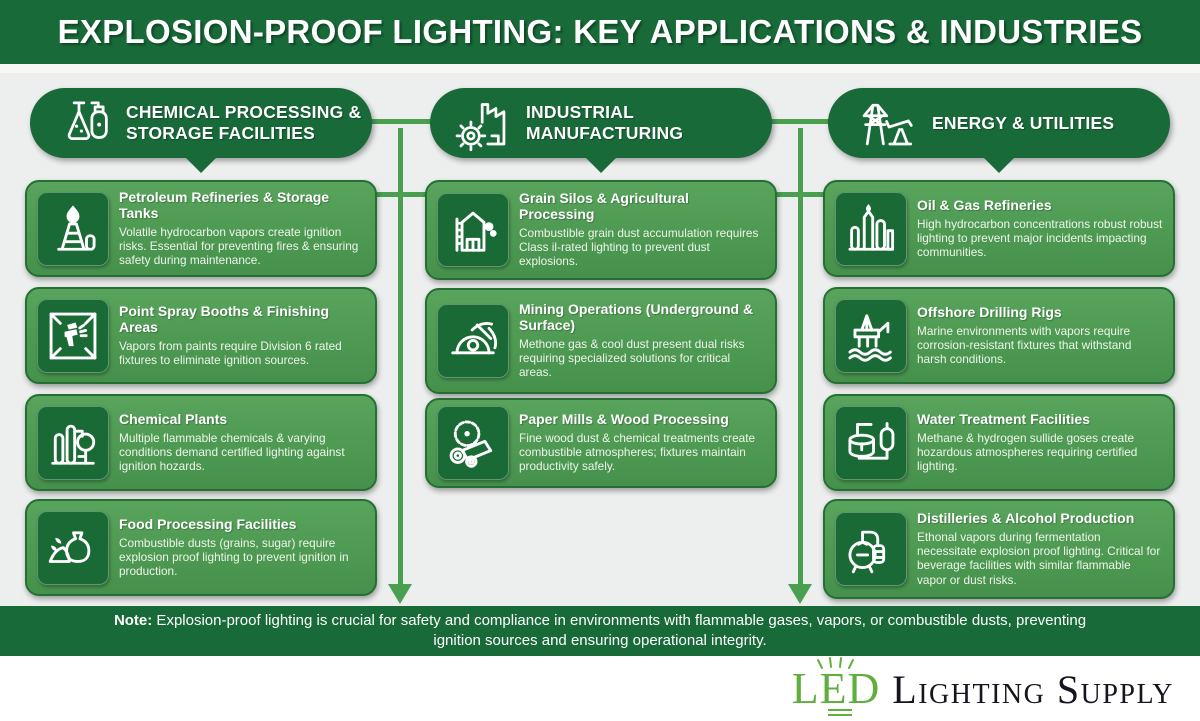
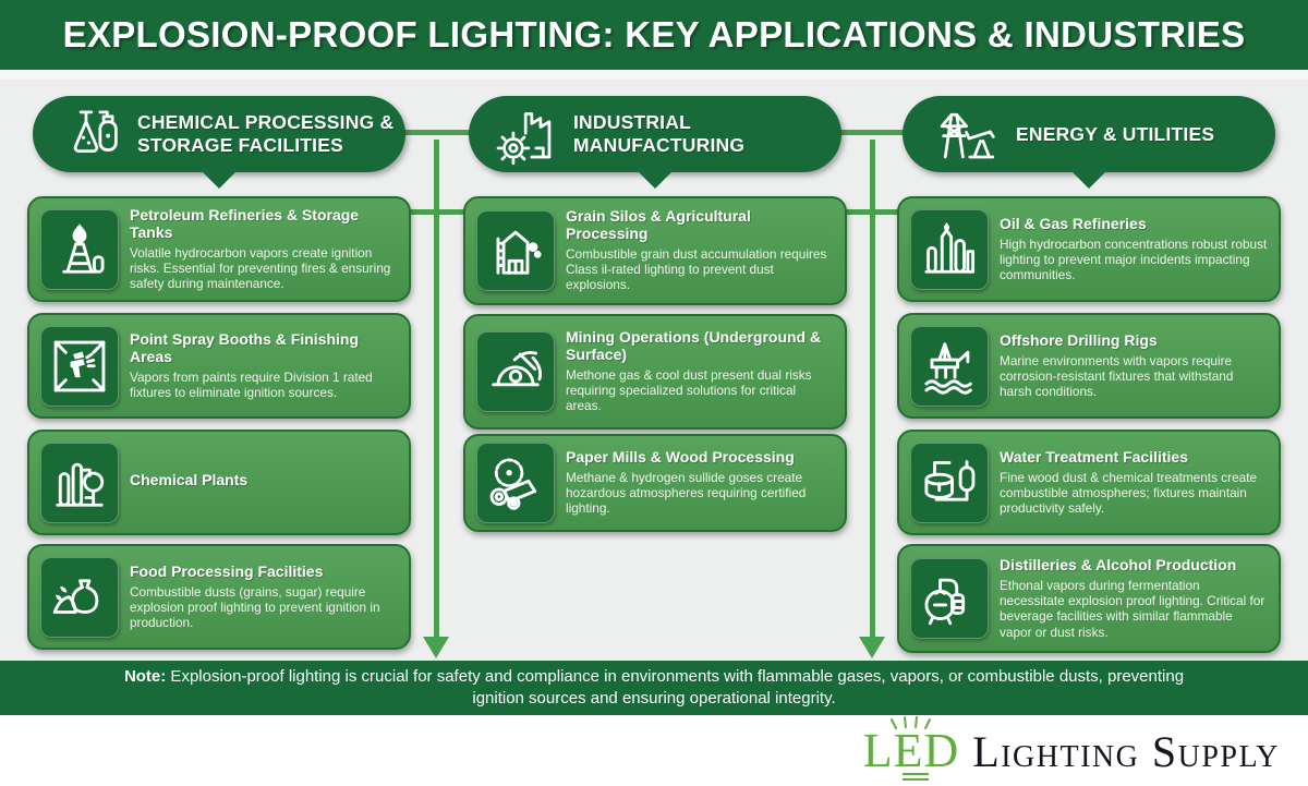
  EXPLOSION-PROOF LIGHTING: KEY APPLICATIONS & INDUSTRIES
  CHEMICAL PROCESSING & STORAGE FACILITIES
  INDUSTRIAL MANUFACTURING
  ENERGY & UTILITIES
  Petroleum Refineries & Storage Tanks
  Volatile hydrocarbon vapors create ignition risks. Essential for preventing fires & ensuring safety during maintenance.
  Point Spray Booths & Finishing Areas
- Vapors from paints require Division 6 rated fixtures to eliminate ignition sources.
+ Vapors from paints require Division 1 rated fixtures to eliminate ignition sources.
  Chemical Plants
- Multiple flammable chemicals & varying conditions demand certified lighting against ignition hozards.
  Food Processing Facilities
  Combustible dusts (grains, sugar) require explosion proof lighting to prevent ignition in production.
  Grain Silos & Agricultural Processing
  Combustible grain dust accumulation requires Class il-rated lighting to prevent dust explosions.
  Mining Operations (Underground & Surface)
  Methone gas & cool dust present dual risks requiring specialized solutions for critical areas.
  Paper Mills & Wood Processing
- Fine wood dust & chemical treatments create combustible atmospheres; fixtures maintain productivity safely.
+ Methane & hydrogen sullide goses create hozardous atmospheres requiring certified lighting.
  Oil & Gas Refineries
  High hydrocarbon concentrations robust robust lighting to prevent major incidents impacting communities.
  Offshore Drilling Rigs
  Marine environments with vapors require corrosion-resistant fixtures that withstand harsh conditions.
  Water Treatment Facilities
- Methane & hydrogen sullide goses create hozardous atmospheres requiring certified lighting.
+ Fine wood dust & chemical treatments create combustible atmospheres; fixtures maintain productivity safely.
  Distilleries & Alcohol Production
  Ethonal vapors during fermentation necessitate explosion proof lighting. Critical for beverage facilities with similar flammable vapor or dust risks.
  Note: Explosion-proof lighting is crucial for safety and compliance in environments with flammable gases, vapors, or combustible dusts, preventing ignition sources and ensuring operational integrity.
  LED
  Lighting Supply
